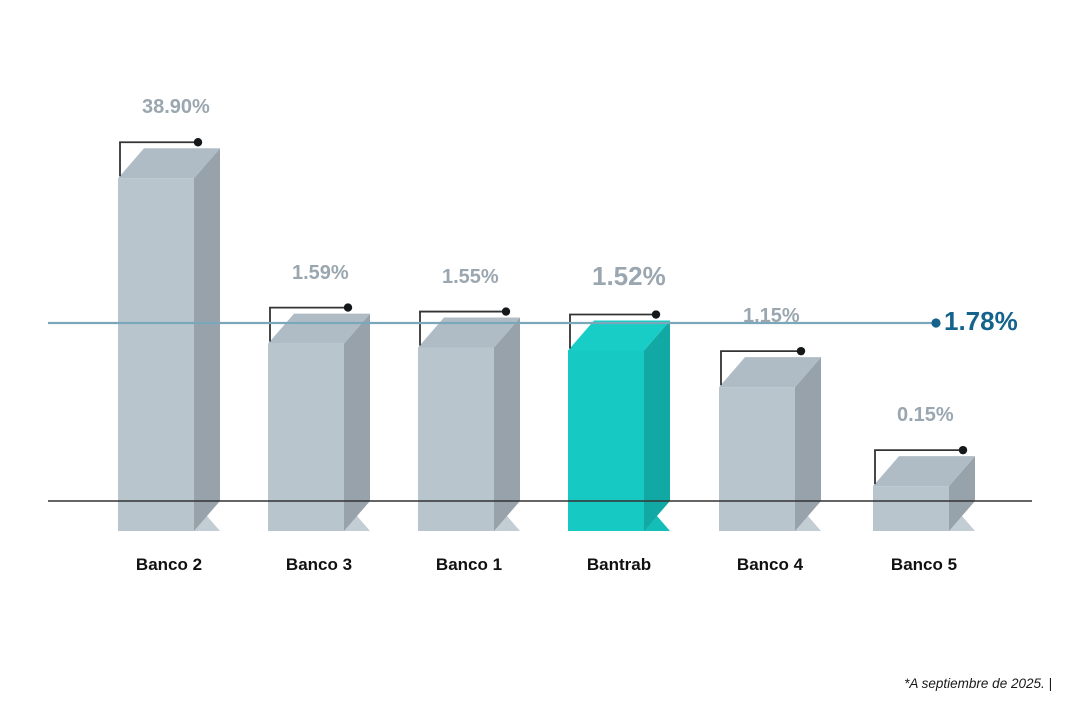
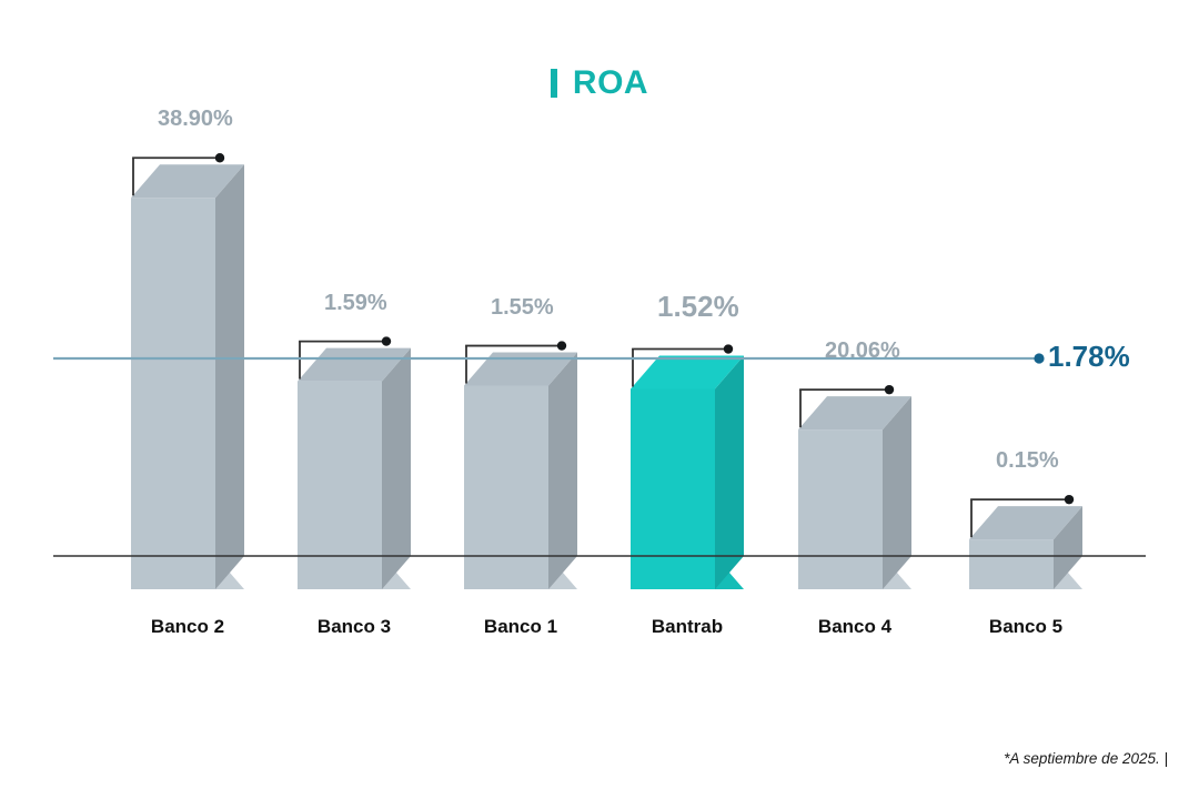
+ ROA
  38.90%
  1.59%
  1.55%
  1.52%
- 1.15%
+ 20.06%
  0.15%
  Banco 2
  Banco 3
  Banco 1
  Bantrab
  Banco 4
  Banco 5
  1.78%
  *A septiembre de 2025. |
